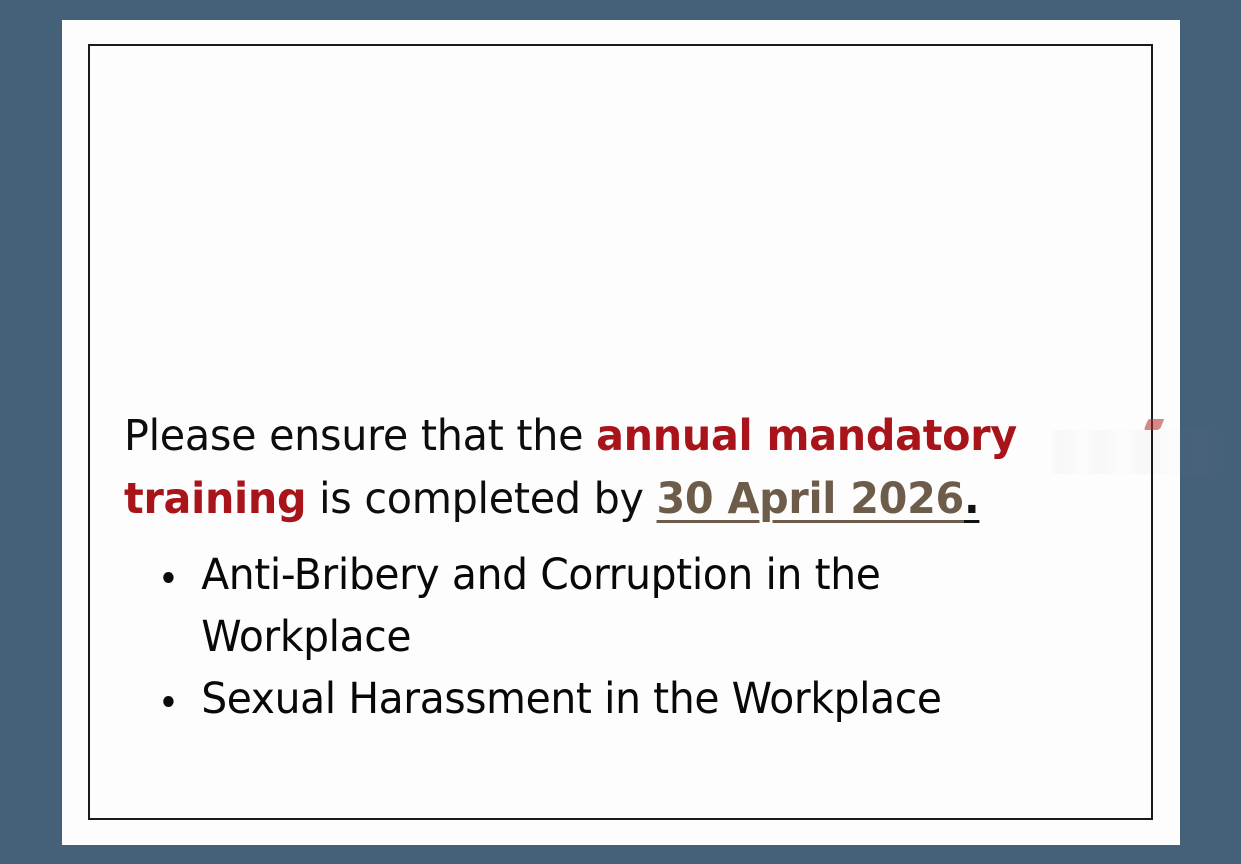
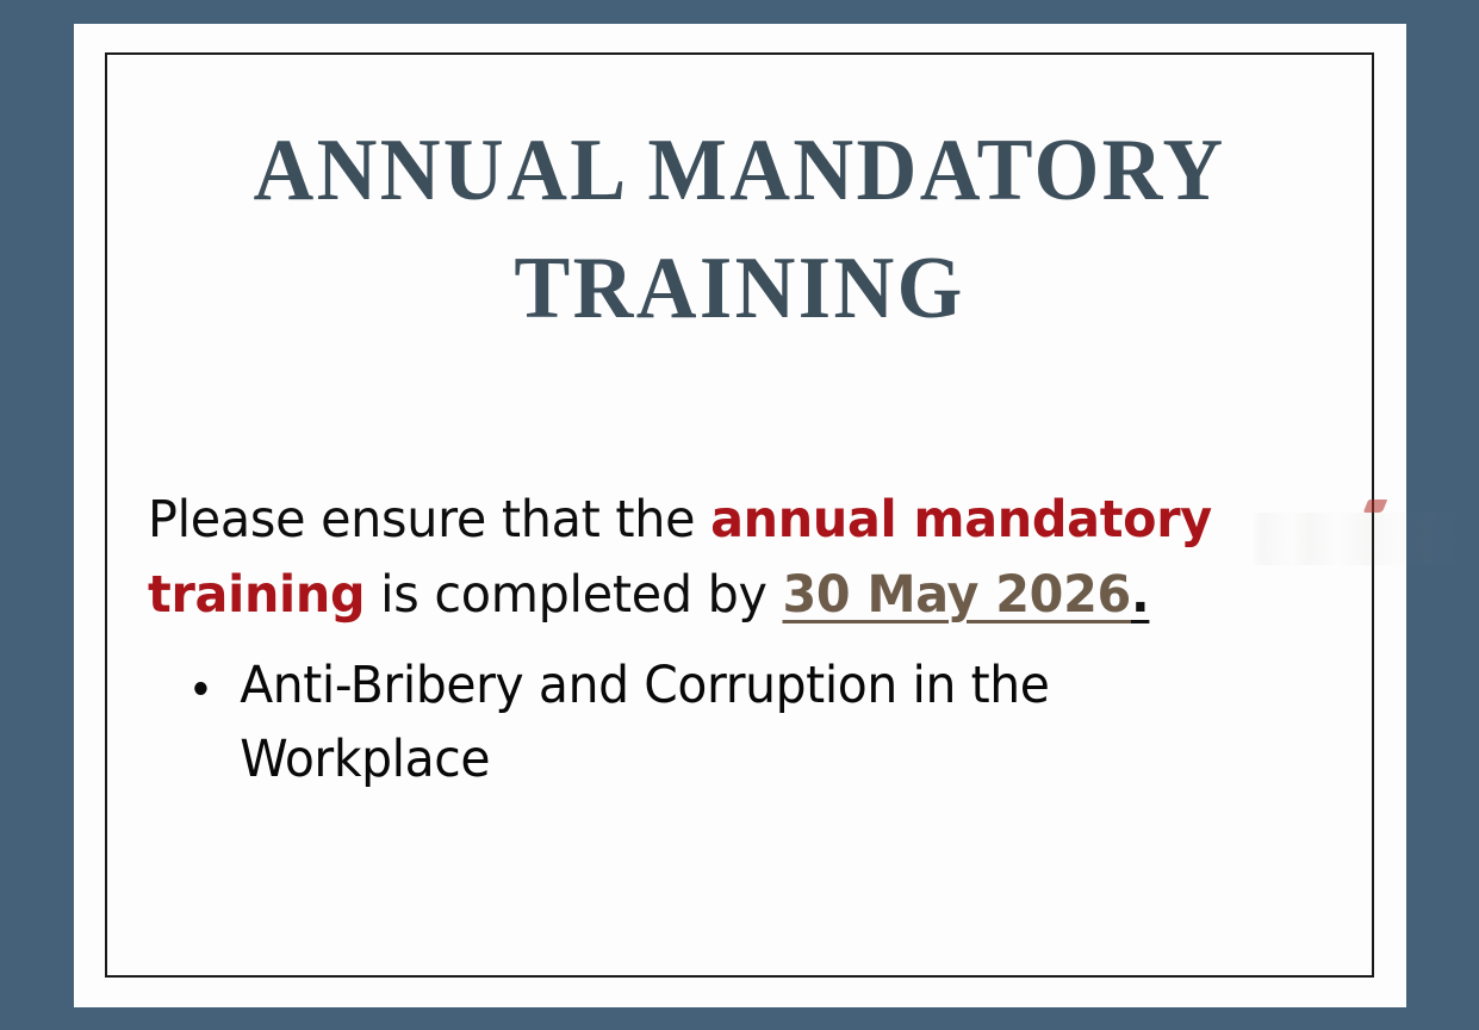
+ ANNUAL MANDATORY
+ TRAINING
- Please ensure that the annual mandatory training is completed by 30 April 2026.
+ Please ensure that the annual mandatory training is completed by 30 May 2026.
  Anti-Bribery and Corruption in the Workplace
- Sexual Harassment in the Workplace
